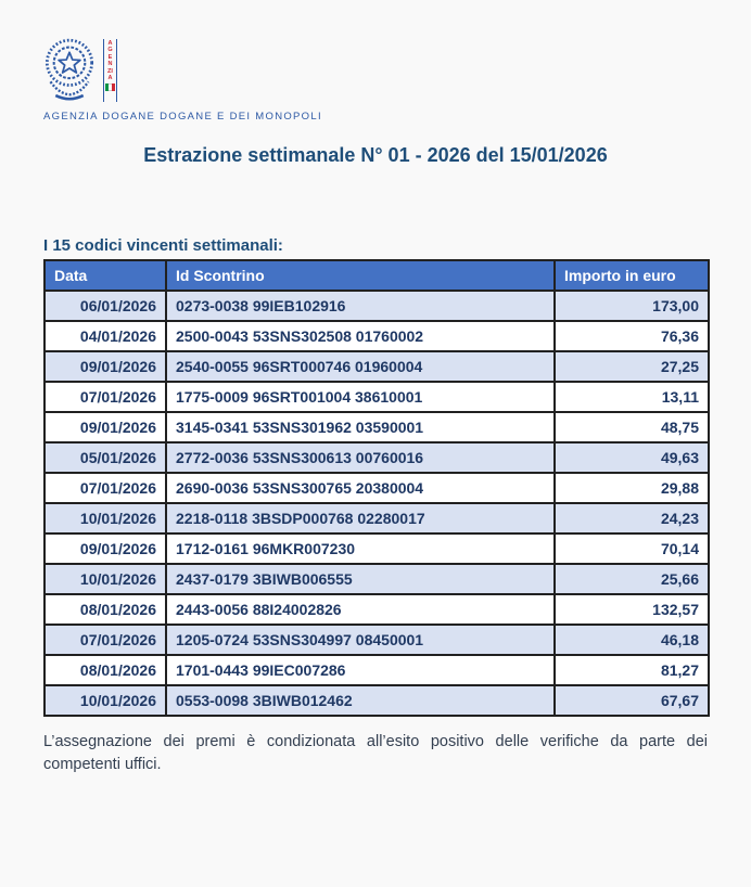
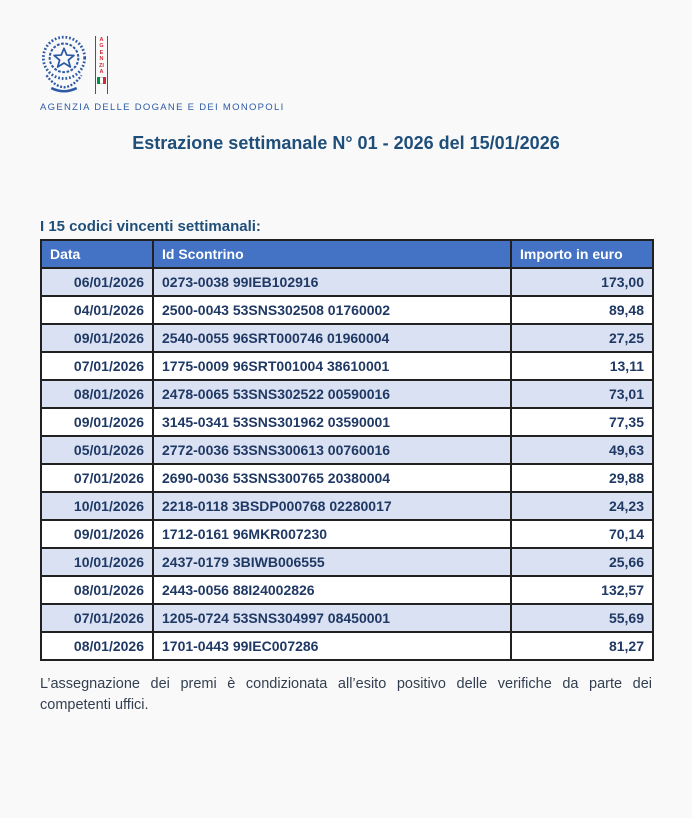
- AGENZIA DOGANE DOGANE E DEI MONOPOLI
+ AGENZIA DELLE DOGANE E DEI MONOPOLI
  Estrazione settimanale N° 01 - 2026 del 15/01/2026
  I 15 codici vincenti settimanali:
  Data	Id Scontrino	Importo in euro
  06/01/2026	0273-0038 99IEB102916	173,00
- 04/01/2026	2500-0043 53SNS302508 01760002	76,36
+ 04/01/2026	2500-0043 53SNS302508 01760002	89,48
  09/01/2026	2540-0055 96SRT000746 01960004	27,25
  07/01/2026	1775-0009 96SRT001004 38610001	13,11
+ 08/01/2026	2478-0065 53SNS302522 00590016	73,01
- 09/01/2026	3145-0341 53SNS301962 03590001	48,75
+ 09/01/2026	3145-0341 53SNS301962 03590001	77,35
  05/01/2026	2772-0036 53SNS300613 00760016	49,63
  07/01/2026	2690-0036 53SNS300765 20380004	29,88
  10/01/2026	2218-0118 3BSDP000768 02280017	24,23
  09/01/2026	1712-0161 96MKR007230	70,14
  10/01/2026	2437-0179 3BIWB006555	25,66
  08/01/2026	2443-0056 88I24002826	132,57
- 07/01/2026	1205-0724 53SNS304997 08450001	46,18
+ 07/01/2026	1205-0724 53SNS304997 08450001	55,69
  08/01/2026	1701-0443 99IEC007286	81,27
- 10/01/2026	0553-0098 3BIWB012462	67,67
  L’assegnazione dei premi è condizionata all’esito positivo delle verifiche da parte dei competenti uffici.
